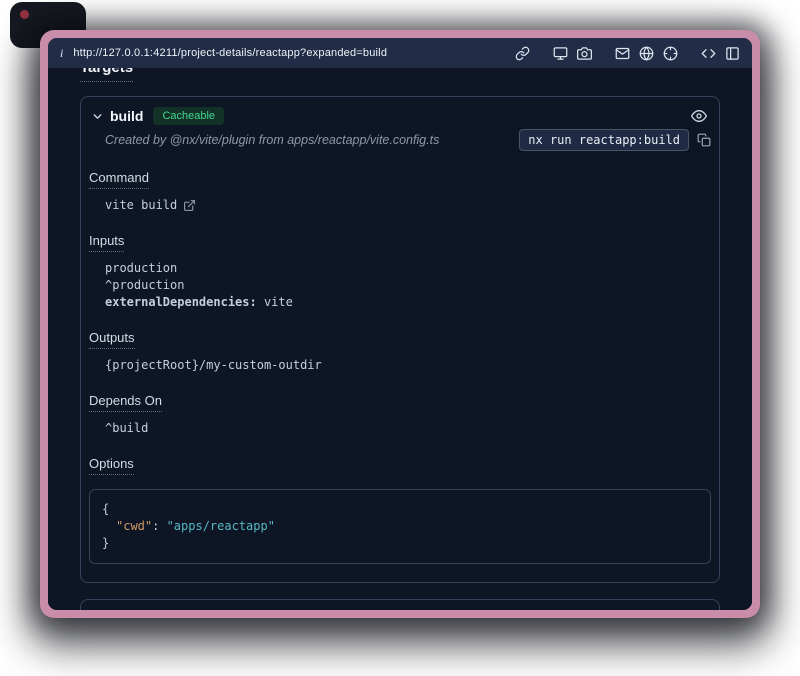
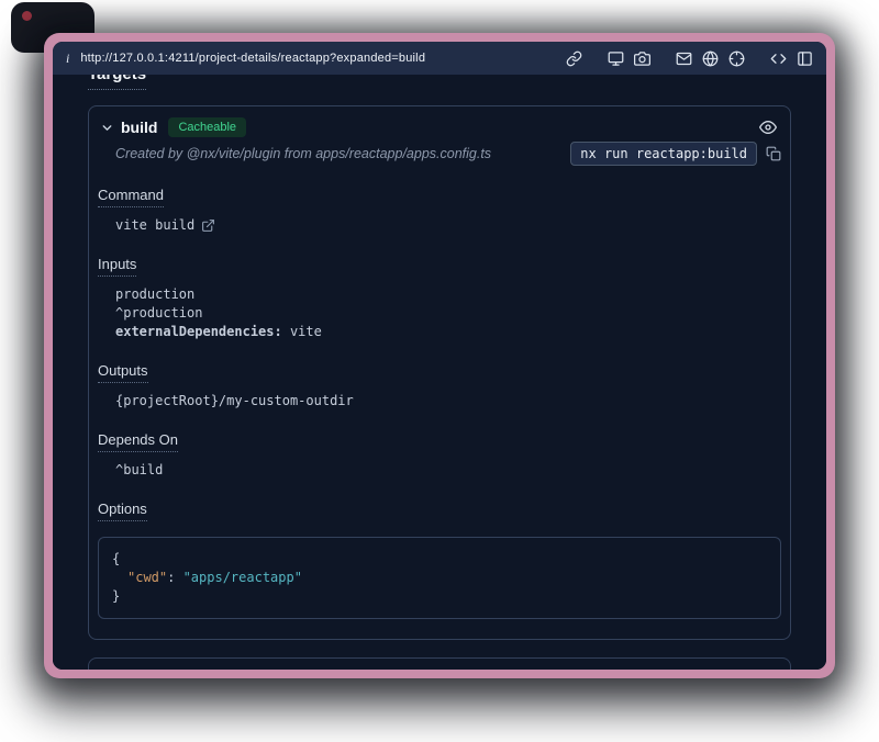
  i
  http://127.0.0.1:4211/project-details/reactapp?expanded=build
  Targets
  build
  Cacheable
- Created by @nx/vite/plugin from apps/reactapp/vite.config.ts
+ Created by @nx/vite/plugin from apps/reactapp/apps.config.ts
  nx run reactapp:build
  Command
  vite build
  Inputs
  production
  ^production
  externalDependencies: vite
  Outputs
  {projectRoot}/my-custom-outdir
  Depends On
  ^build
  Options
  {
  "cwd": "apps/reactapp"
  }
